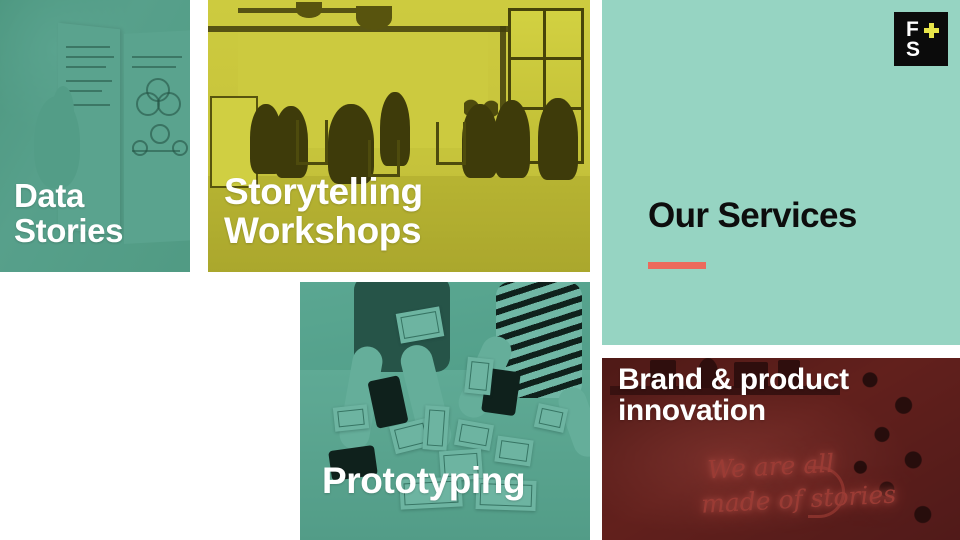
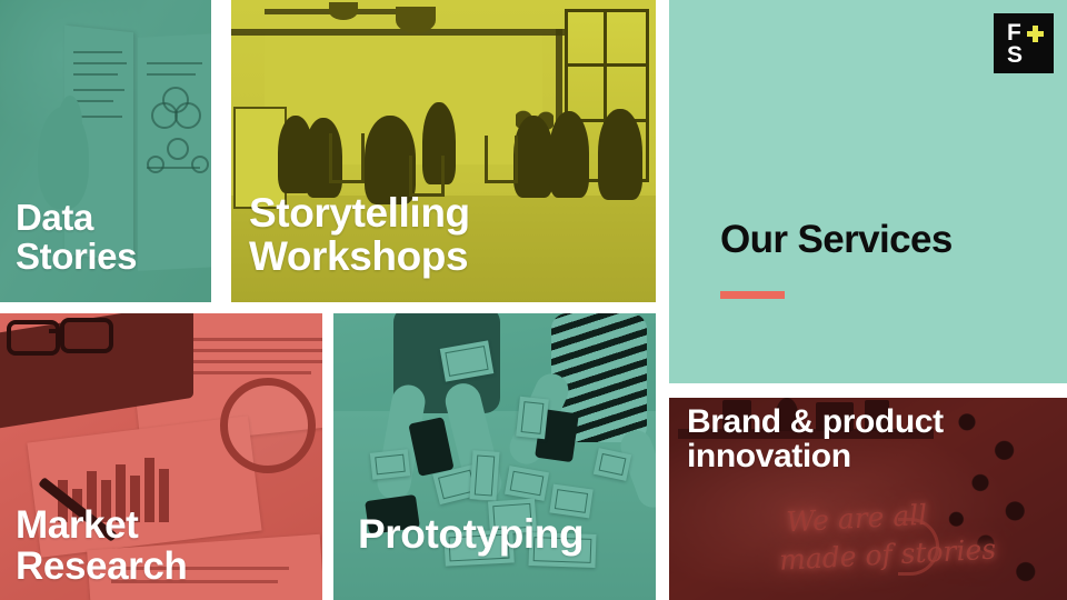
  Data
  Stories
  Storytelling
  Workshops
+ Market
+ Research
  Prototyping
  Brand & product
  innovation
  Our Services
  F
  S
